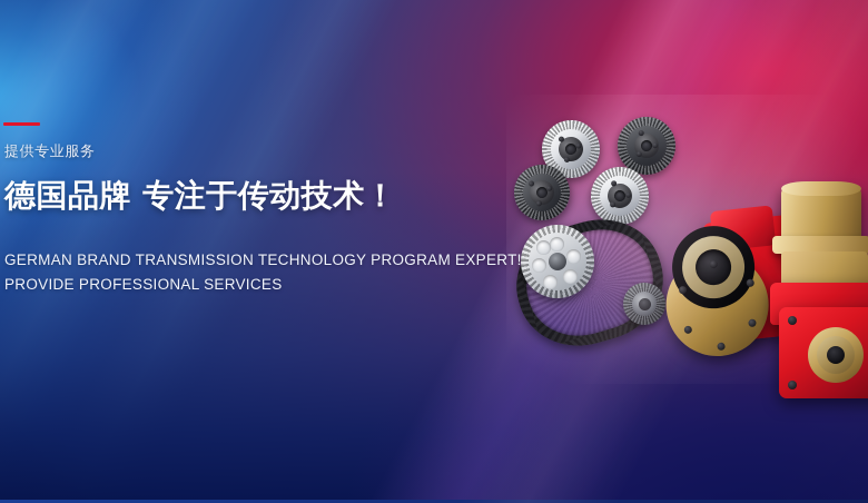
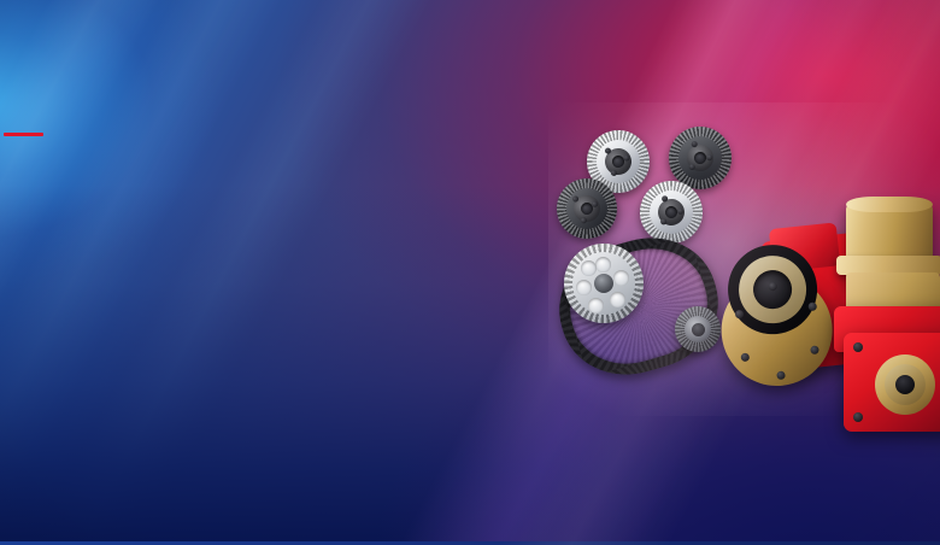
- 提供专业服务
- 德国品牌 专注于传动技术！
- GERMAN BRAND TRANSMISSION TECHNOLOGY PROGRAM EXPERT!
- PROVIDE PROFESSIONAL SERVICES
